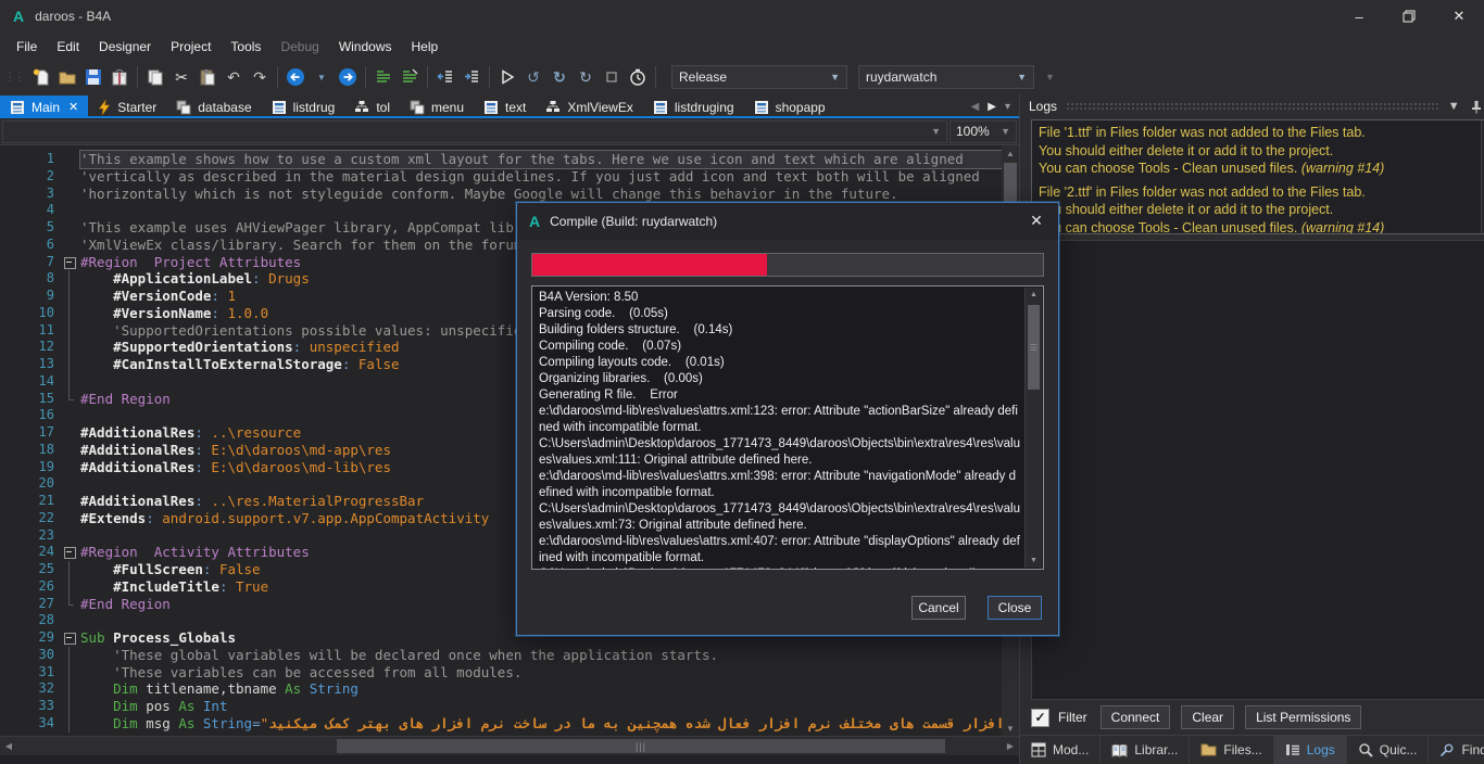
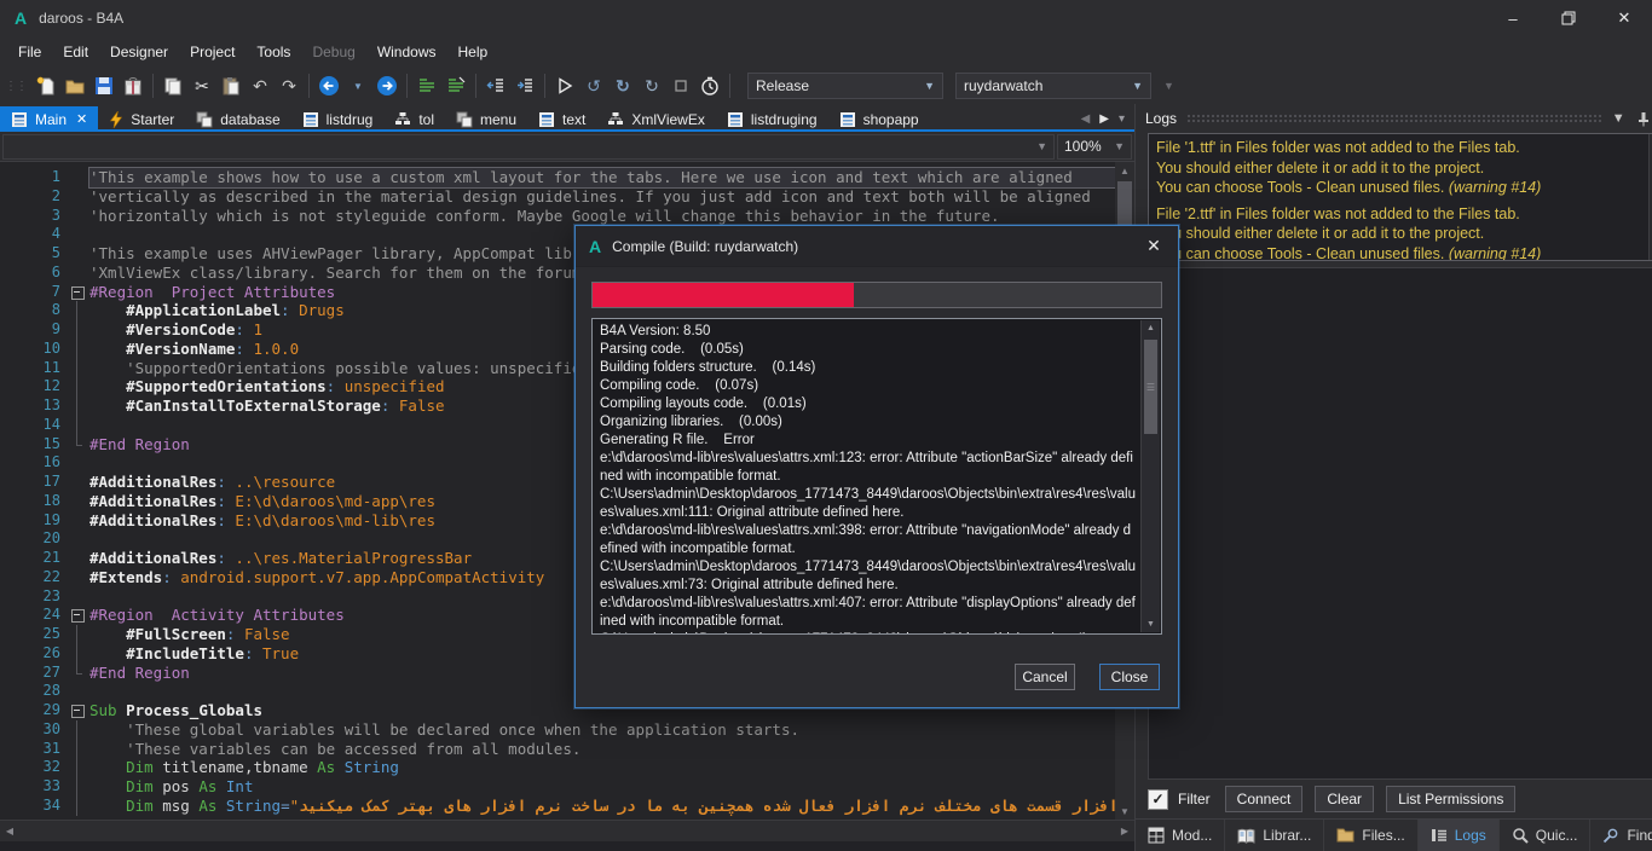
  A
  daroos - B4A
  –
  ✕
  File
  Edit
  Designer
  Project
  Tools
  Debug
  Windows
  Help
  ⋮⋮
  ✂
  ↶
  ↷
  ▼
  ↺
  ↻
  ↻
  Release
  ▼
  ruydarwatch
  ▼
  ▼
  Main
  ✕
  Starter
  database
  listdrug
  tol
  menu
  text
  XmlViewEx
  listdruging
  shopapp
  ◀
  ▶
  ▾
  ▼
  100%
  ▼
  1
  'This example shows how to use a custom xml layout for the tabs. Here we use icon and text which are aligned
  2
  'vertically as described in the material design guidelines. If you just add icon and text both will be aligned
  3
  'horizontally which is not styleguide conform. Maybe Google will change this behavior in the future.
  4
  5
  'This example uses AHViewPager library, AppCompat lib
  6
  'XmlViewEx class/library. Search for them on the foru
  7
  #Region Project Attributes
  8
  #ApplicationLabel: Drugs
  9
  #VersionCode: 1
  10
  #VersionName: 1.0.0
  11
  'SupportedOrientations possible values: unspecifi
  12
  #SupportedOrientations: unspecified
  13
  #CanInstallToExternalStorage: False
  14
  15
  #End Region
  16
  17
  #AdditionalRes: ..\resource
  18
  #AdditionalRes: E:\d\daroos\md-app\res
  19
  #AdditionalRes: E:\d\daroos\md-lib\res
  20
  21
  #AdditionalRes: ..\res.MaterialProgressBar
  22
  #Extends: android.support.v7.app.AppCompatActivity
  23
  24
  #Region Activity Attributes
  25
  #FullScreen: False
  26
  #IncludeTitle: True
  27
  #End Region
  28
  29
  Sub Process_Globals
  30
  'These global variables will be declared once when the application starts.
  31
  'These variables can be accessed from all modules.
  32
  Dim titlename,tbname As String
  33
  Dim pos As Int
  34
  Dim msg As String=" افزار قسمت های مختلف نرم افزار فعال شده همچنین به ما در ساخت نرم افزار های بهتر کمک میکنید
  ▲
  ▼
  ◀
- |||
  ▶
  Logs
  ▼
  File '1.ttf' in Files folder was not added to the Files tab.
  You should either delete it or add it to the project.
  You can choose Tools - Clean unused files. (warning #14)
  File '2.ttf' in Files folder was not added to the Files tab.
  should either delete it or add it to the project.
  can choose Tools - Clean unused files. (warning #14)
  ✓
  Filter
  Connect
  Clear
  List Permissions
  Mod...
  Librar...
  Files...
  Logs
  Quic...
  A
  Compile (Build: ruydarwatch)
  ✕
  B4A Version: 8.50
  Parsing code. (0.05s)
  Building folders structure. (0.14s)
  Compiling code. (0.07s)
  Compiling layouts code. (0.01s)
  Organizing libraries. (0.00s)
  Generating R file. Error
  e:\d\daroos\md-lib\res\values\attrs.xml:123: error: Attribute "actionBarSize" already defined with incompatible format.
  C:\Users\admin\Desktop\daroos_1771473_8449\daroos\Objects\bin\extra\res4\res\values\values.xml:111: Original attribute defined here.
  e:\d\daroos\md-lib\res\values\attrs.xml:398: error: Attribute "navigationMode" already defined with incompatible format.
  C:\Users\admin\Desktop\daroos_1771473_8449\daroos\Objects\bin\extra\res4\res\values\values.xml:73: Original attribute defined here.
  e:\d\daroos\md-lib\res\values\attrs.xml:407: error: Attribute "displayOptions" already defined with incompatible format.
  ☰
  Cancel
  Close
